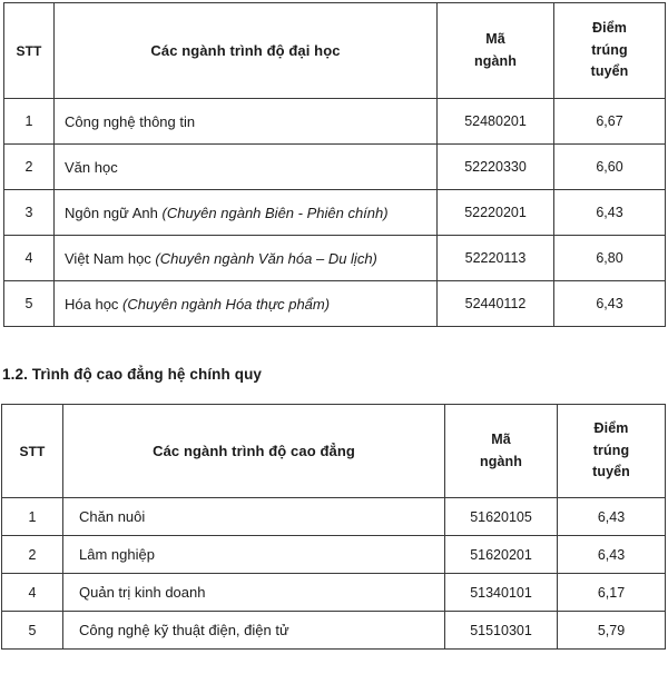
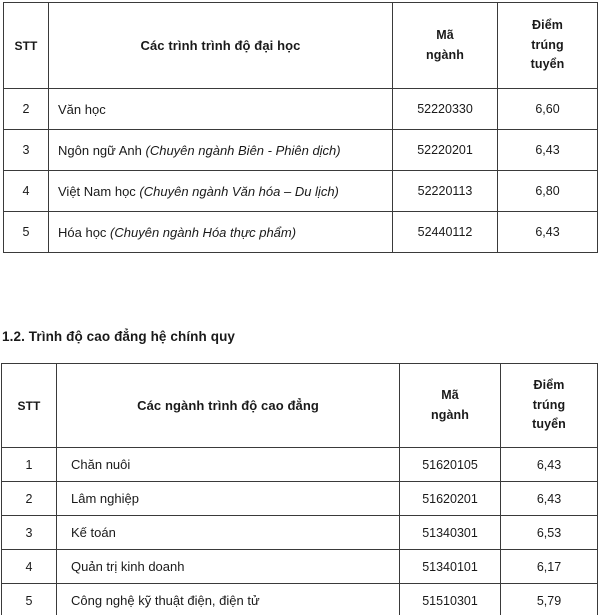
- STT	Các ngành trình độ đại học	Mã ngành	Điểm trúng tuyển
+ STT	Các trình trình độ đại học	Mã ngành	Điểm trúng tuyển
- 1	Công nghệ thông tin	52480201	6,67
  2	Văn học	52220330	6,60
- 3	Ngôn ngữ Anh (Chuyên ngành Biên - Phiên chính)	52220201	6,43
+ 3	Ngôn ngữ Anh (Chuyên ngành Biên - Phiên dịch)	52220201	6,43
  4	Việt Nam học (Chuyên ngành Văn hóa – Du lịch)	52220113	6,80
  5	Hóa học (Chuyên ngành Hóa thực phẩm)	52440112	6,43
  1.2. Trình độ cao đẳng hệ chính quy
  STT	Các ngành trình độ cao đẳng	Mã ngành	Điểm trúng tuyển
  1	Chăn nuôi	51620105	6,43
  2	Lâm nghiệp	51620201	6,43
+ 3	Kế toán	51340301	6,53
  4	Quản trị kinh doanh	51340101	6,17
  5	Công nghệ kỹ thuật điện, điện tử	51510301	5,79
